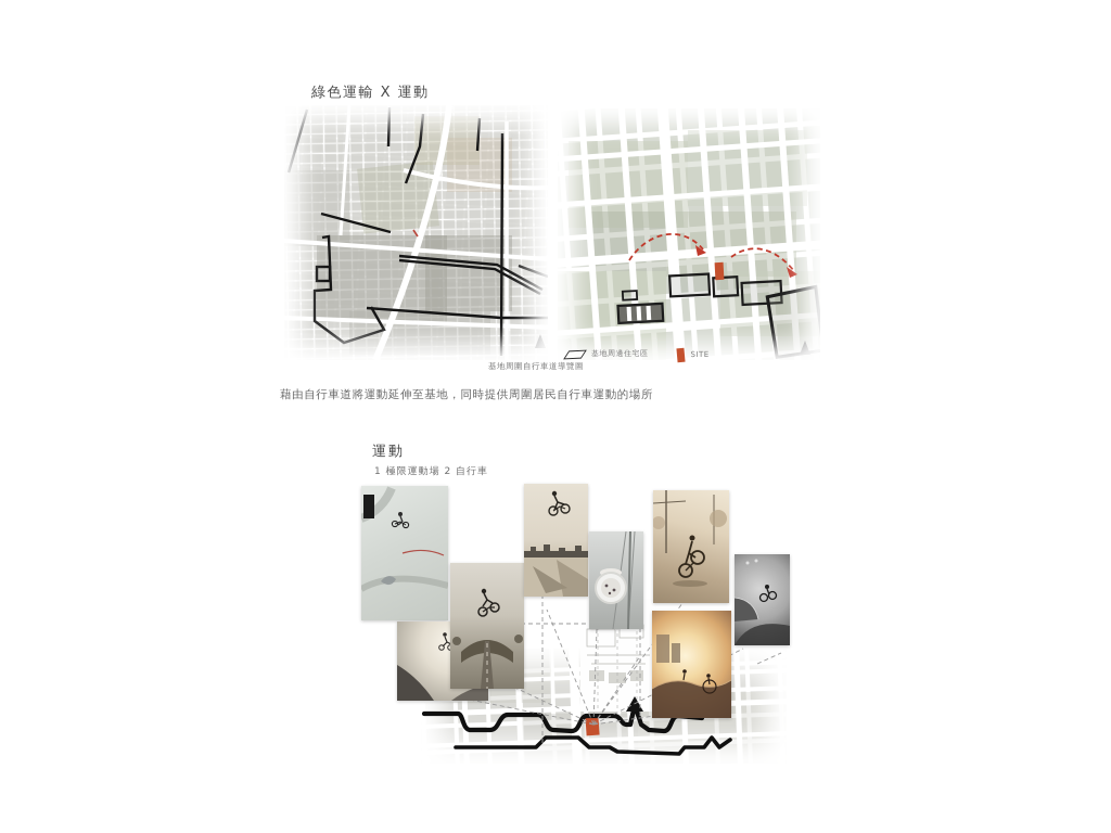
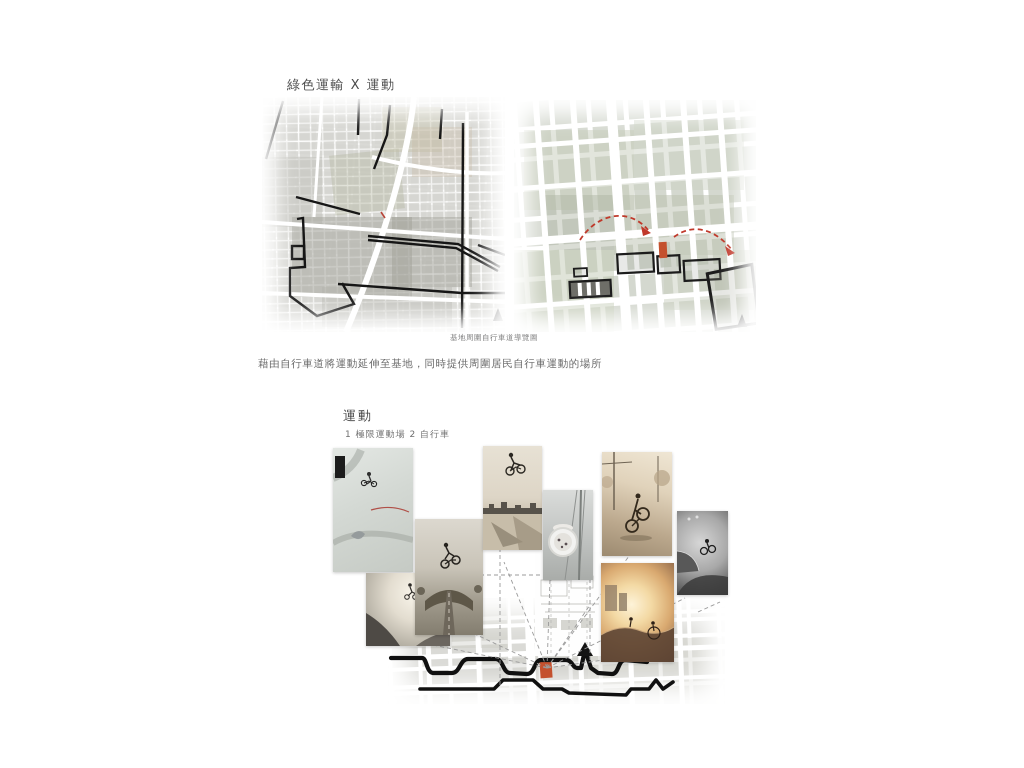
  綠色運輸 X 運動
  基地周圍自行車道導覽圖
- 基地周邊住宅區
- SITE
  藉由自行車道將運動延伸至基地，同時提供周圍居民自行車運動的場所
  運動
  1 極限運動場 2 自行車
